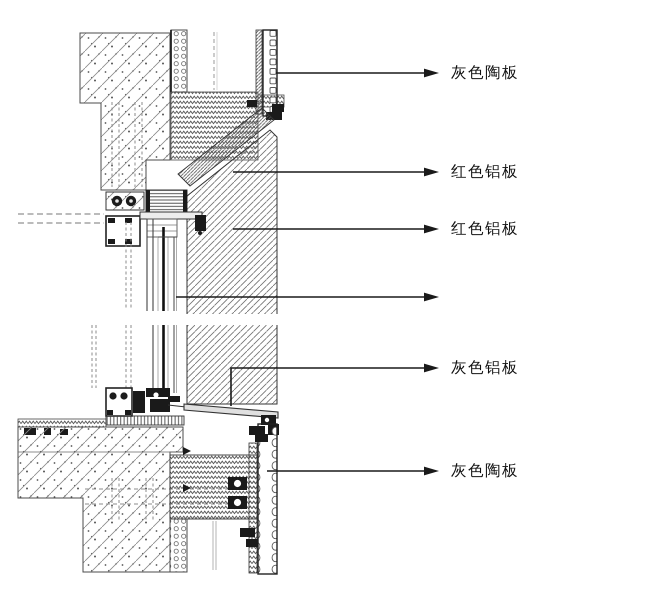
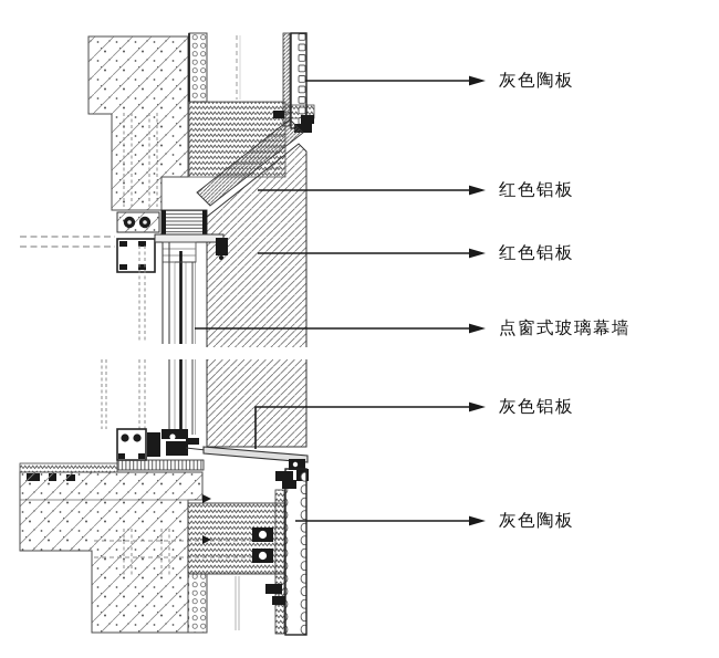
  灰色陶板
  红色铝板
  红色铝板
+ 点窗式玻璃幕墙
  灰色铝板
  灰色陶板
